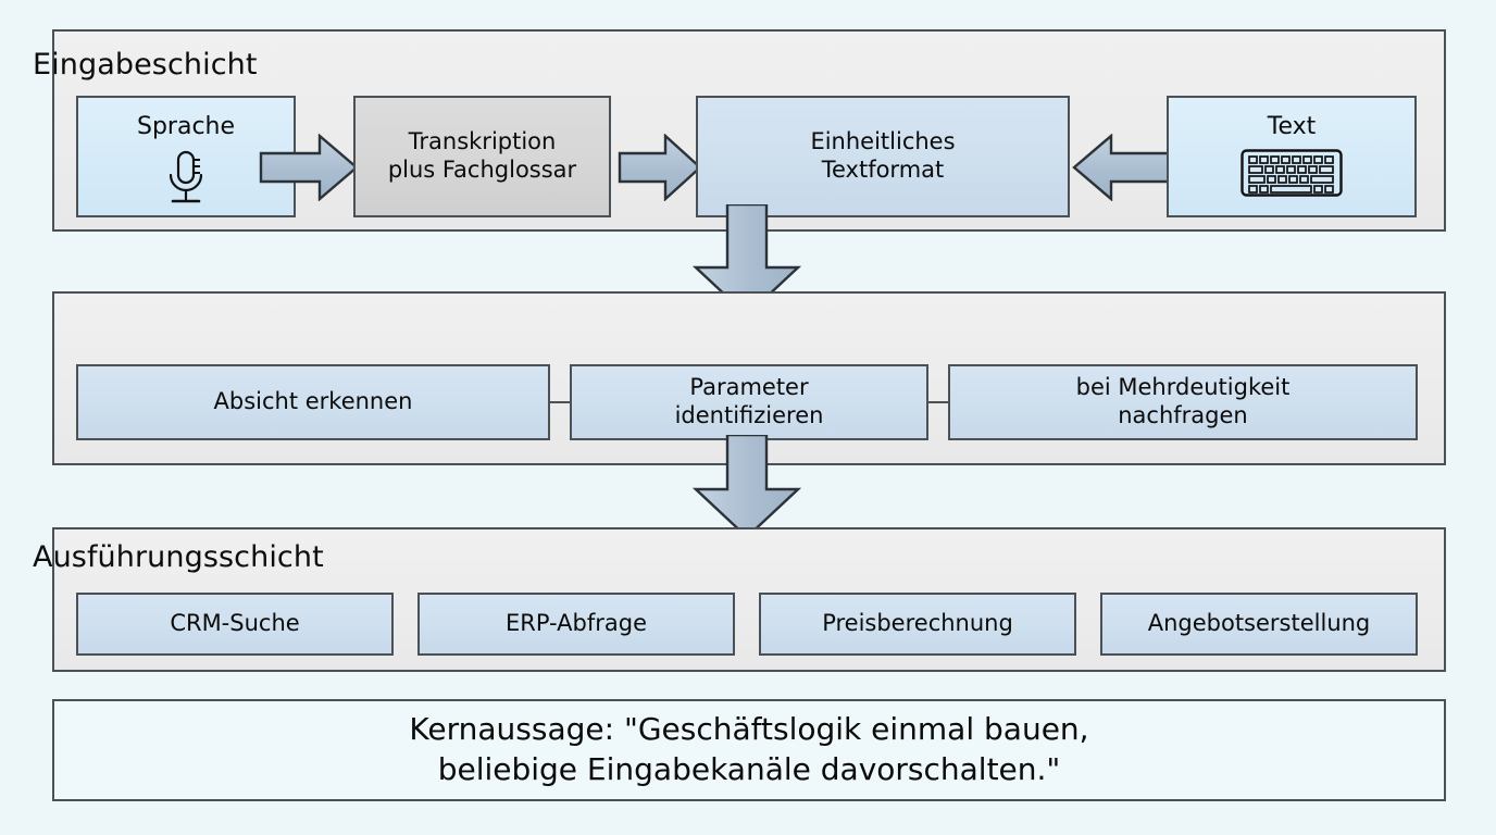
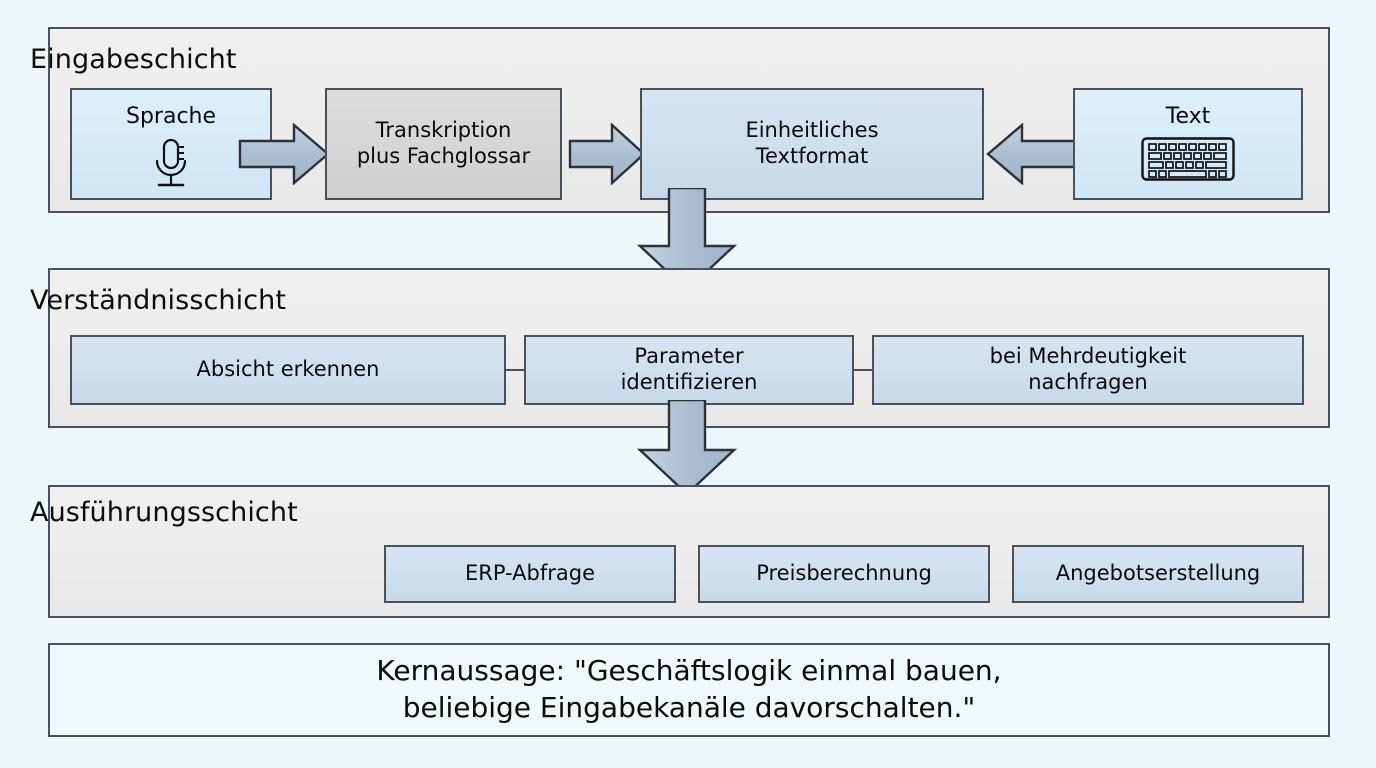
  Eingabeschicht
  Sprache
  Transkription
  plus Fachglossar
  Einheitliches
  Textformat
  Text
+ Verständnisschicht
  Absicht erkennen
  Parameter
  identifizieren
  bei Mehrdeutigkeit
  nachfragen
  Ausführungsschicht
- CRM-Suche
  ERP-Abfrage
  Preisberechnung
  Angebotserstellung
  Kernaussage: "Geschäftslogik einmal bauen,
  beliebige Eingabekanäle davorschalten."
